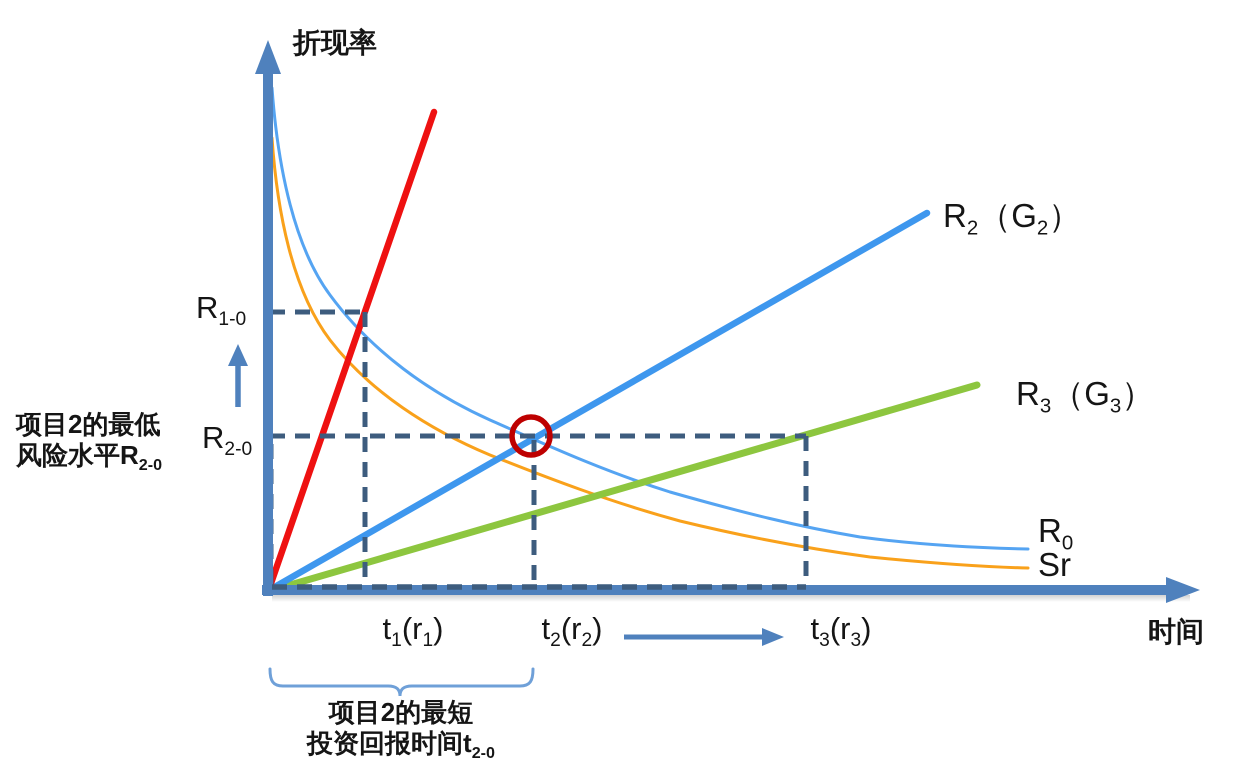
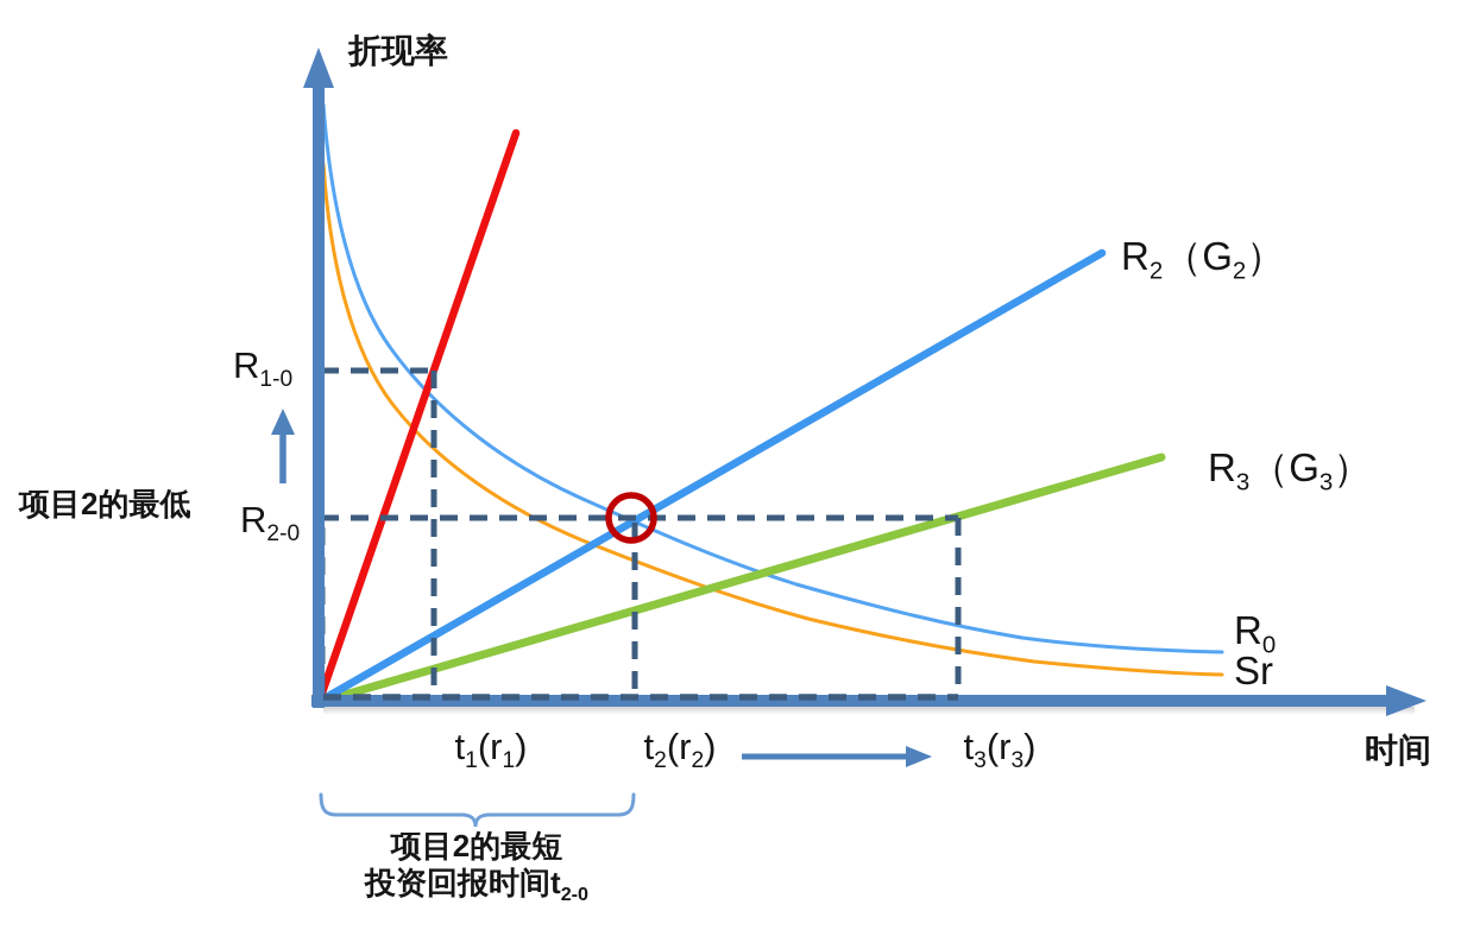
  折现率
  时间
  R2（G2）
  R3（G3）
  R0
  Sr
  R1-0
  R2-0
  t1(r1)
  t2(r2)
  t3(r3)
  项目2的最低
- 风险水平R2-0
  项目2的最短
  投资回报时间t2-0
